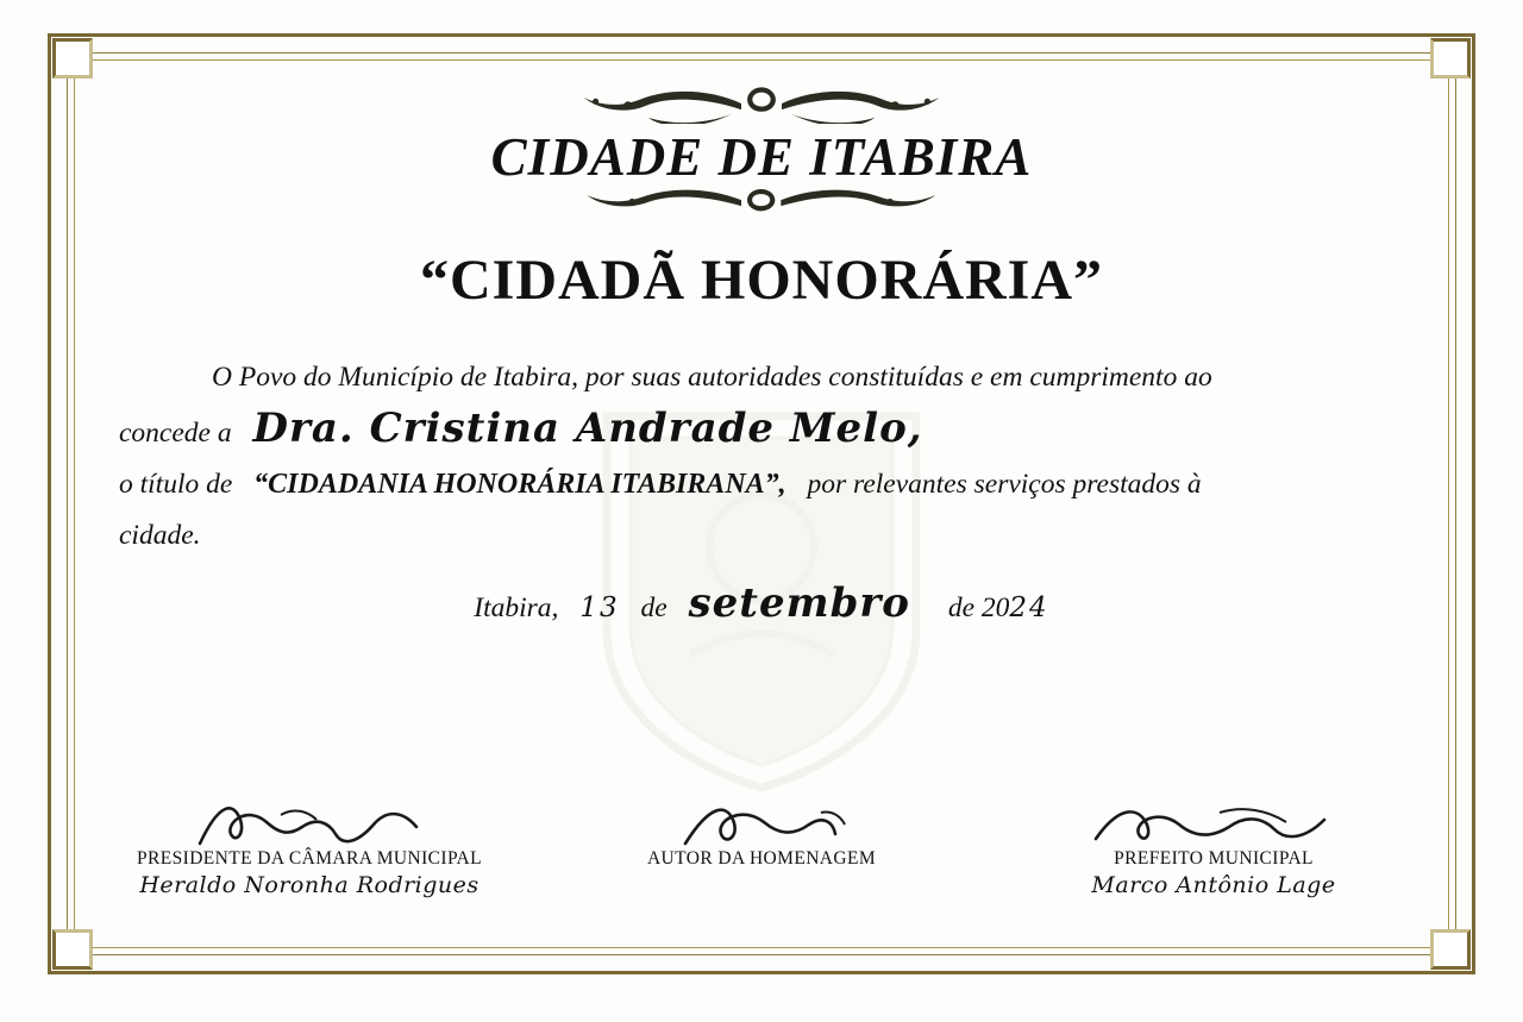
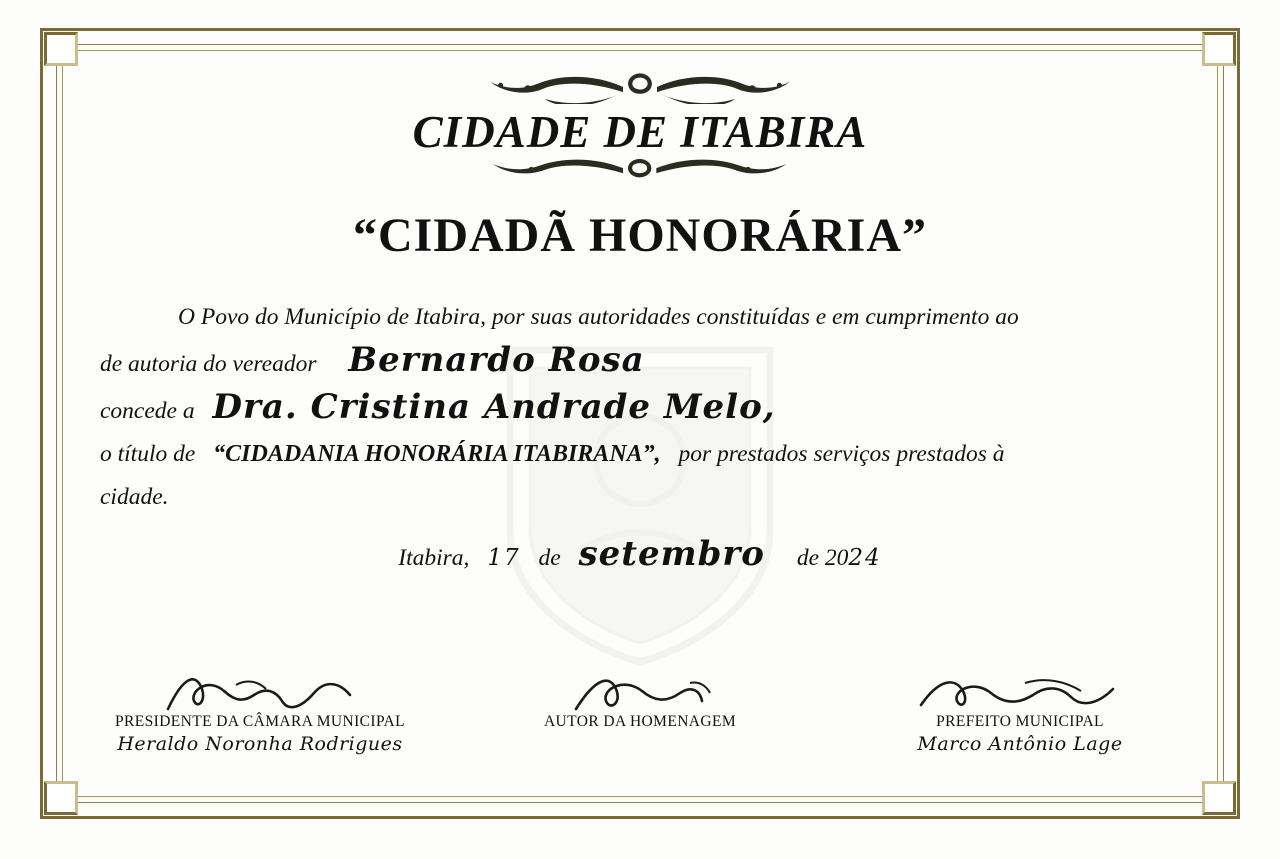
  CIDADE DE ITABIRA
  “CIDADÃ HONORÁRIA”
  O Povo do Município de Itabira, por suas autoridades constituídas e em cumprimento ao
+ de autoria do vereador Bernardo Rosa
  concede a Dra. Cristina Andrade Melo,
- o título de “CIDADANIA HONORÁRIA ITABIRANA”, por relevantes serviços prestados à
+ o título de “CIDADANIA HONORÁRIA ITABIRANA”, por prestados serviços prestados à
  cidade.
- Itabira, 13 de setembro de 2024
+ Itabira, 17 de setembro de 2024
  PRESIDENTE DA CÂMARA MUNICIPAL
  Heraldo Noronha Rodrigues
  AUTOR DA HOMENAGEM
  PREFEITO MUNICIPAL
  Marco Antônio Lage
